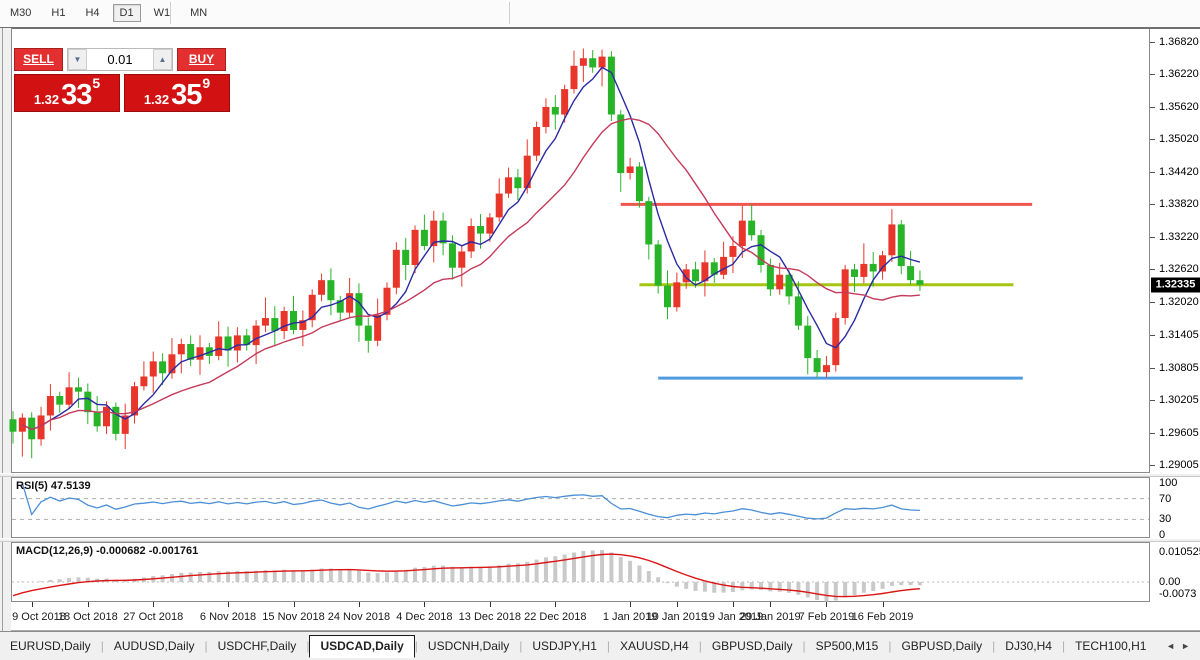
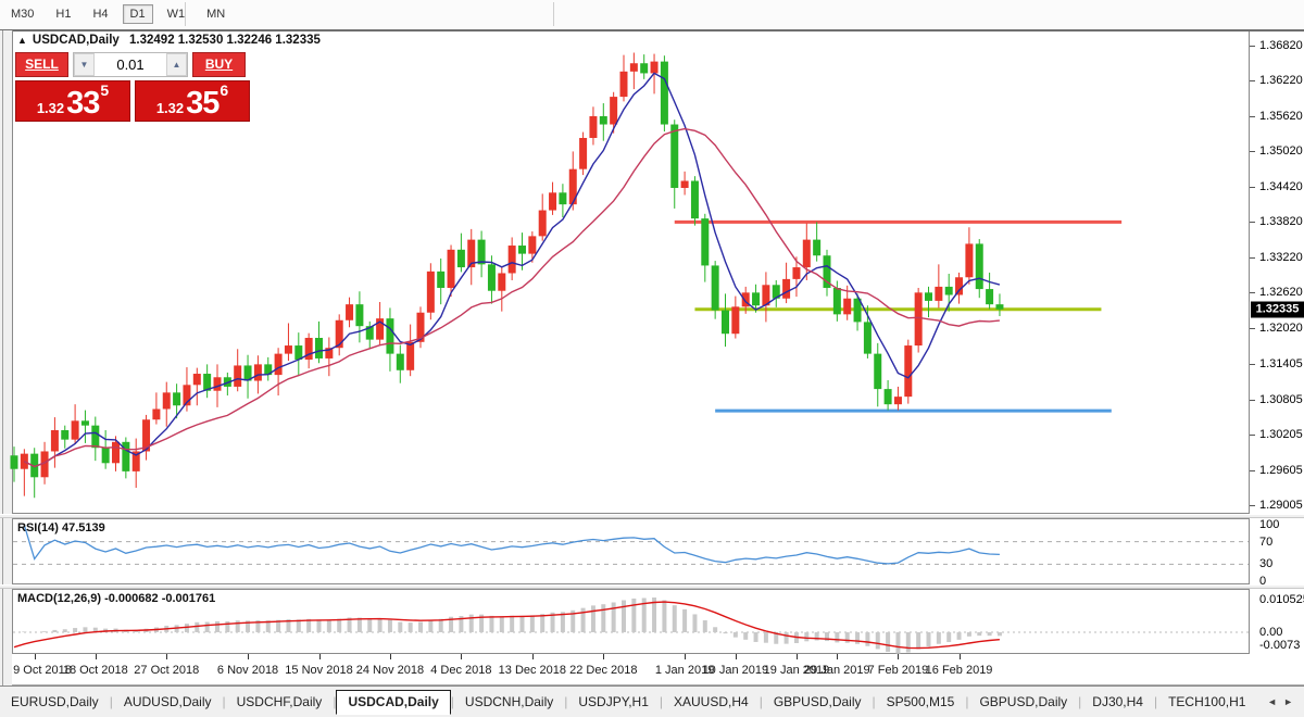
  M30 H1 H4 D1 W1 MN
  9 Oct 2018
  18 Oct 2018
  27 Oct 2018
  6 Nov 2018
  15 Nov 2018
  24 Nov 2018
  4 Dec 2018
  13 Dec 2018
  22 Dec 2018
  1 Jan 2019
  10 Jan 2019
  19 Jan 2019
  29 Jan 2019
  7 Feb 2019
  16 Feb 2019
+ ▲ USDCAD,Daily 1.32492 1.32530 1.32246 1.32335
  SELL
  ▼
  0.01
  ▲
  BUY
  1.32
  33
  5
  1.32
  35
- 9
+ 6
- RSI(5) 47.5139
+ RSI(14) 47.5139
  MACD(12,26,9) -0.000682 -0.001761
  1.32335
  1.36820
  1.36220
  1.35620
  1.35020
  1.34420
  1.33820
  1.33220
  1.32620
  1.32020
  1.31405
  1.30805
  1.30205
  1.29605
  1.29005
  100
  70
  30
  0
  0.01052
  0.00
  -0.0073
  EURUSD,Daily | AUDUSD,Daily | USDCHF,Daily | USDCAD,Daily | USDCNH,Daily | USDJPY,H1 | XAUUSD,H4 | GBPUSD,Daily | SP500,M15 | GBPUSD,Daily | DJ30,H4 | TECH100,H1
  ◄►
